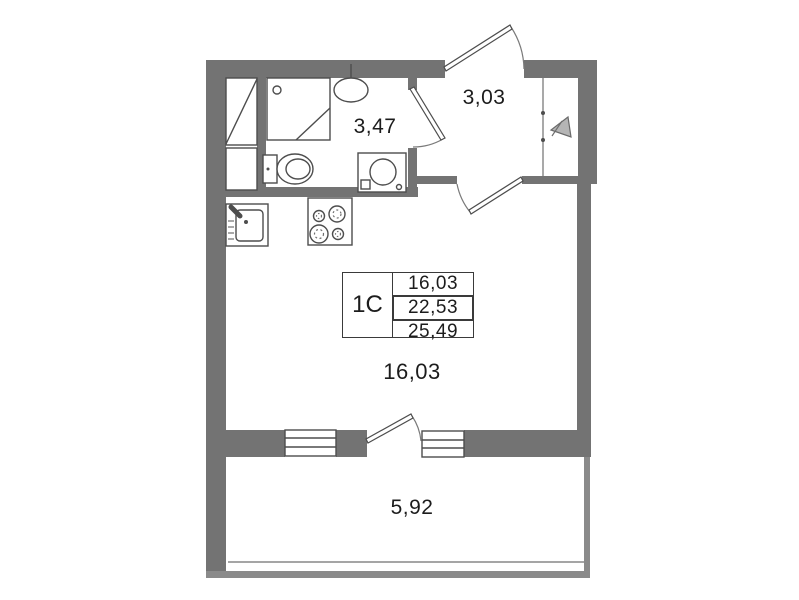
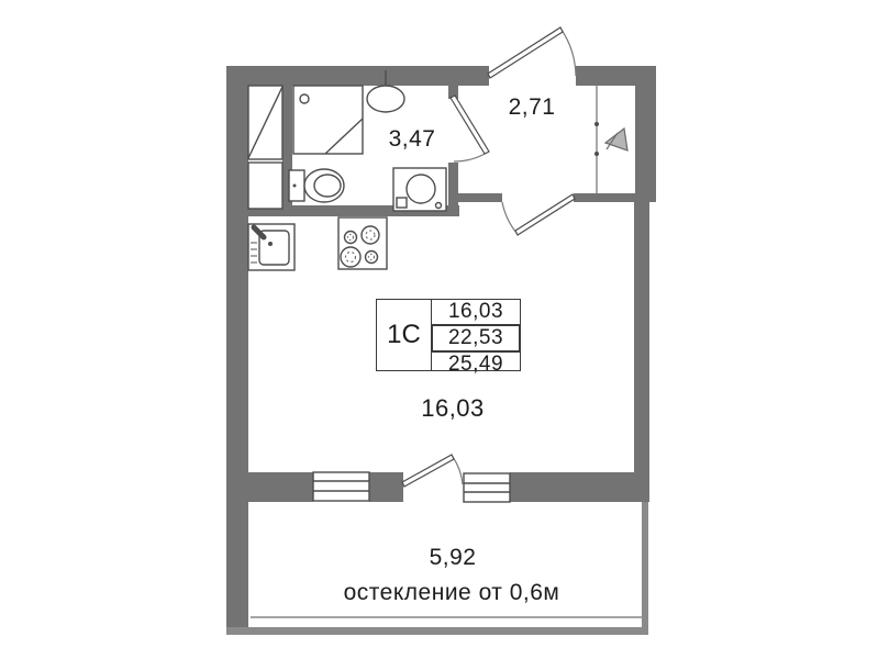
  1C
  16,03
  22,53
  25,49
  3,47
- 3,03
+ 2,71
  16,03
  5,92
+ остекление от 0,6м
